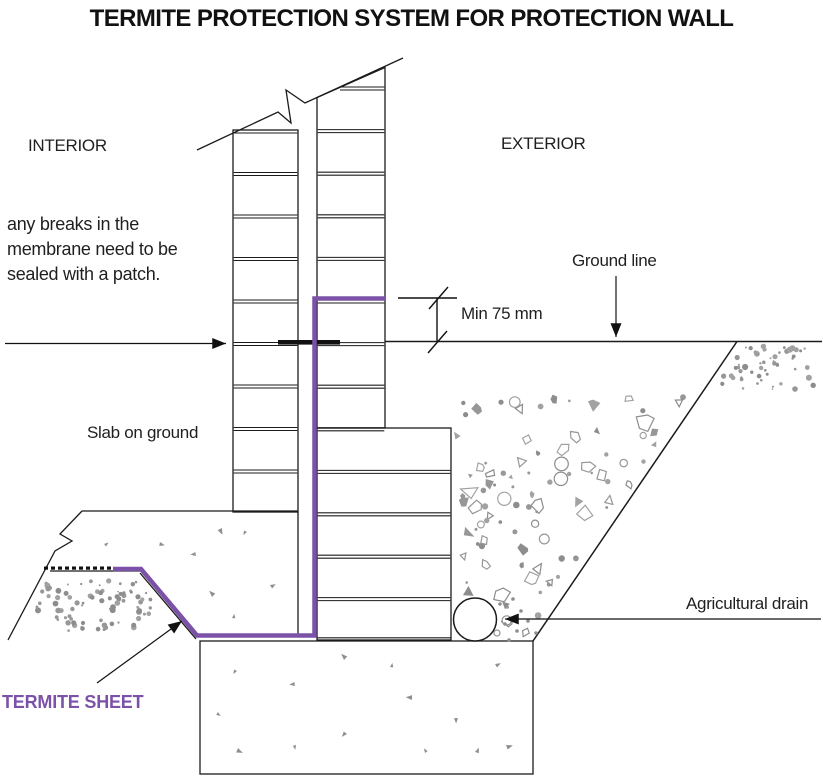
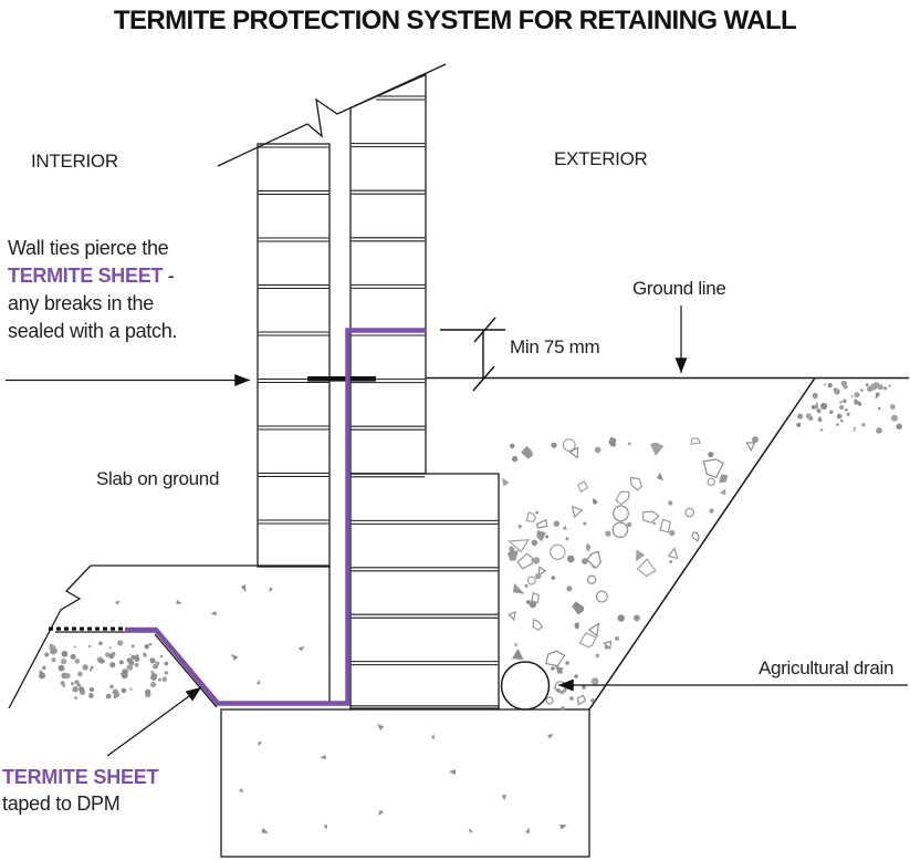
- TERMITE PROTECTION SYSTEM FOR PROTECTION WALL
+ TERMITE PROTECTION SYSTEM FOR RETAINING WALL
  INTERIOR
  EXTERIOR
  Ground line
  Min 75 mm
  Slab on ground
  Agricultural drain
+ Wall ties pierce the
+ TERMITE SHEET -
  any breaks in the
- membrane need to be
  sealed with a patch.
  TERMITE SHEET
+ taped to DPM
